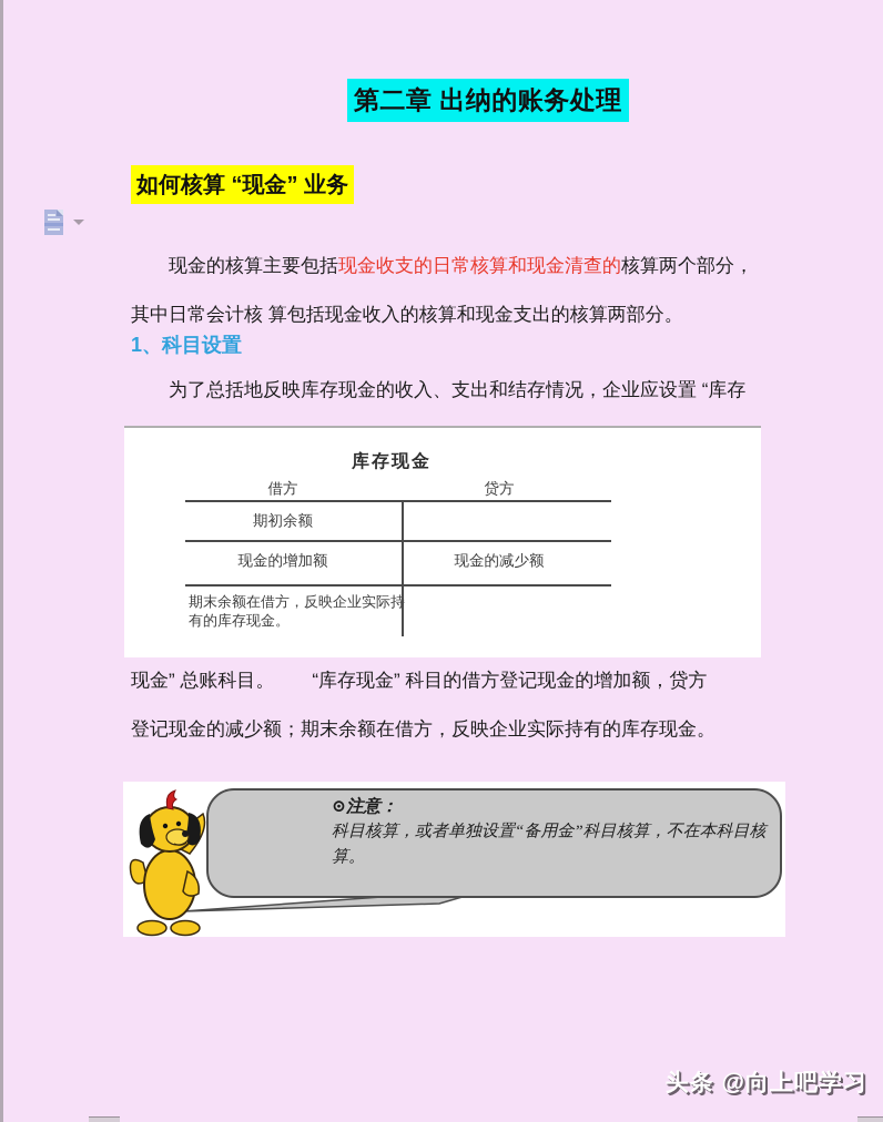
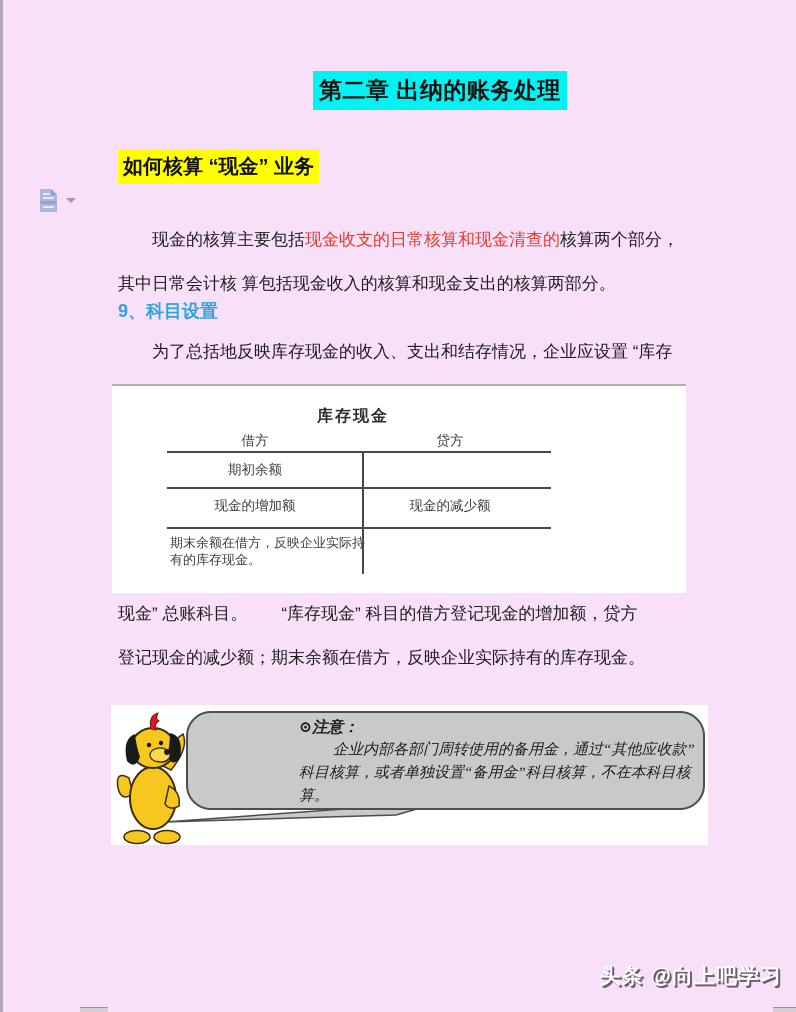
  第二章 出纳的账务处理
  如何核算 “现金” 业务
  现金的核算主要包括现金收支的日常核算和现金清查的核算两个部分，
  其中日常会计核 算包括现金收入的核算和现金支出的核算两部分。
- 1、科目设置
+ 9、科目设置
  为了总括地反映库存现金的收入、支出和结存情况，企业应设置 “库存
  库存现金
  借方
  贷方
  期初余额
  现金的增加额
  现金的减少额
  期末余额在借方，反映企业实际持有的库存现金。
  现金” 总账科目。 “库存现金” 科目的借方登记现金的增加额，贷方
  登记现金的减少额；期末余额在借方，反映企业实际持有的库存现金。
  ⊙注意：
+ 企业内部各部门周转使用的备用金，通过“其他应收款”
  科目核算，或者单独设置“备用金”科目核算，不在本科目核
  算。
  头条 @向上吧学习
